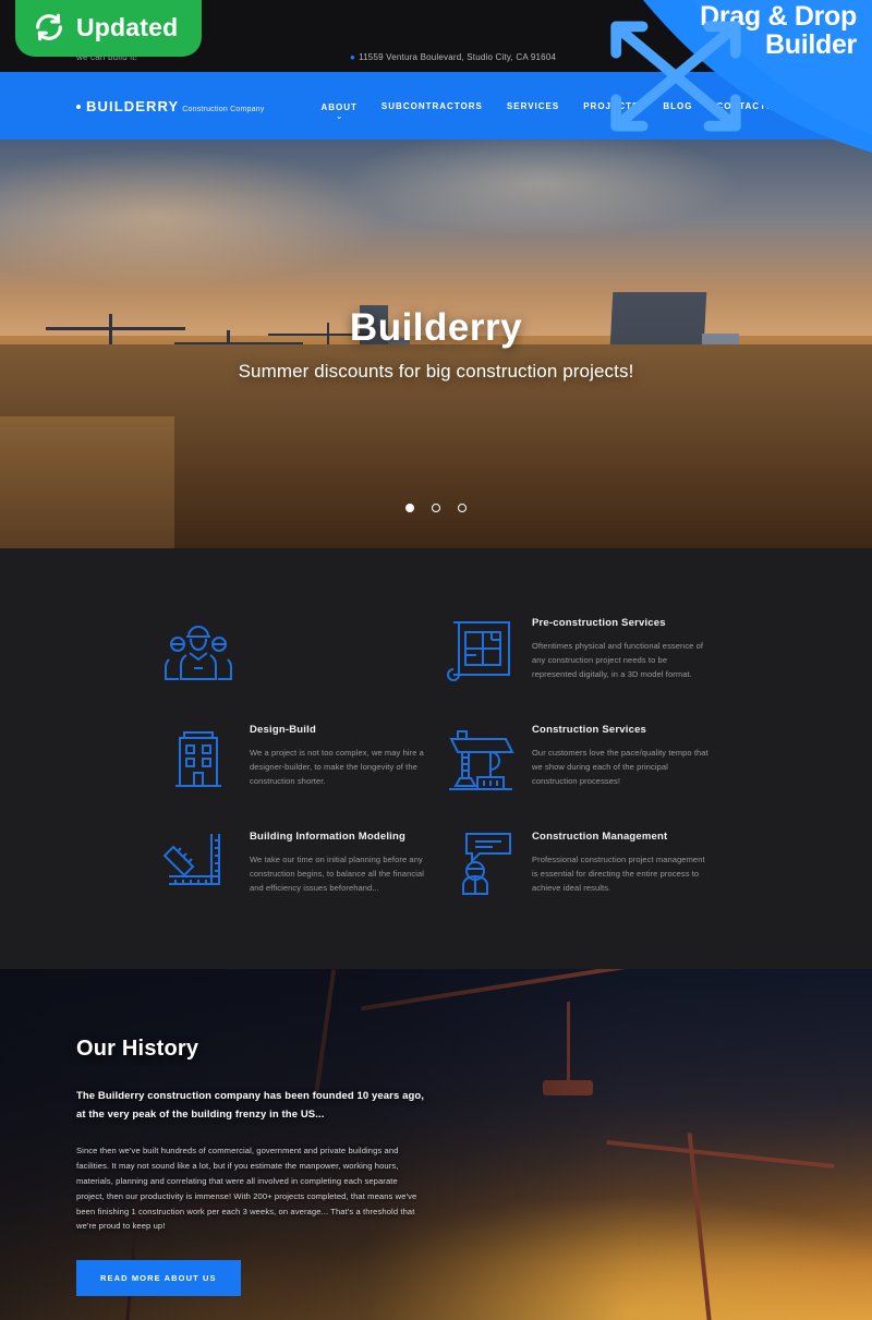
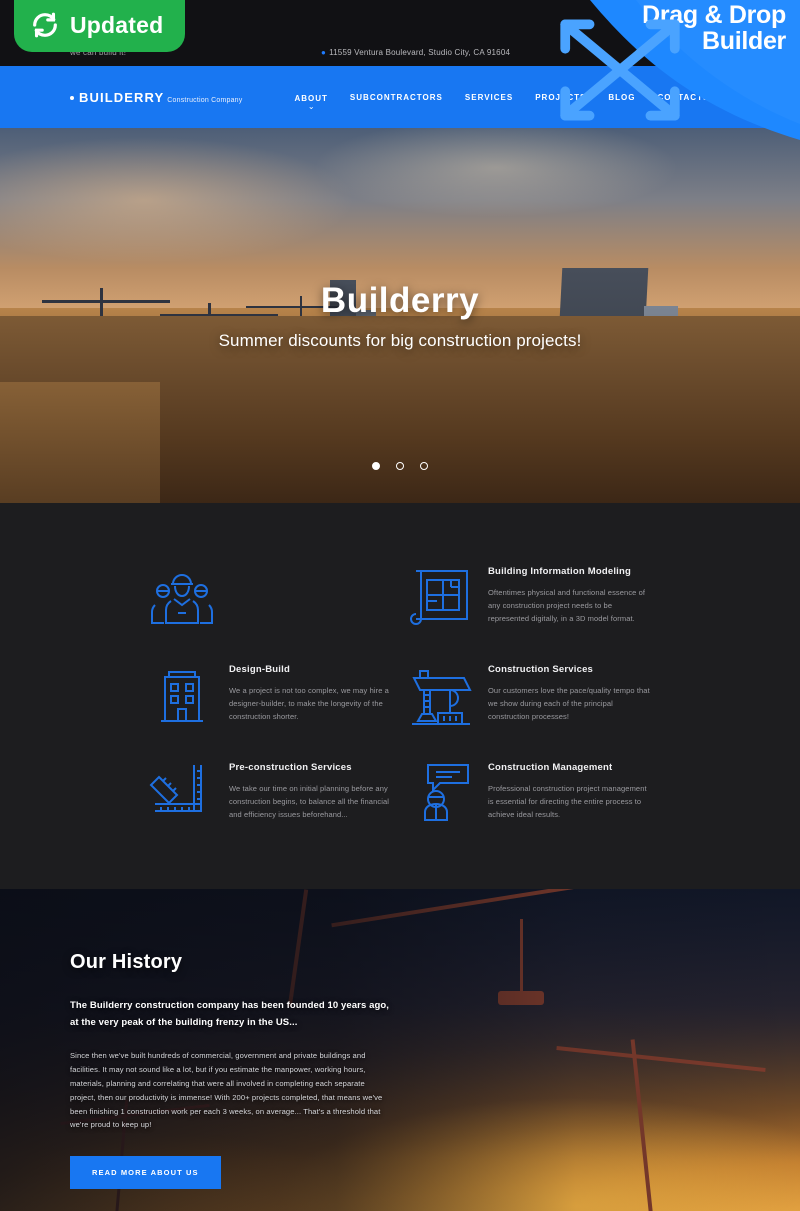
  we can build it!
  ●
  11559 Ventura Boulevard, Studio City, CA 91604
  BUILDERRY
  ABOUT
  ⌄
  SUBCONTRACTORS
  SERVICES
  PROJCT
  BLOG
  COTACT
  Builderry
  Summer discounts for big construction projects!
- Pre-construction Services
+ Building Information Modeling
  Oftentimes physical and functional essence of any construction project needs to be represented digitally, in a 3D model format.
  Design-Build
  We a project is not too complex, we may hire a designer-builder, to make the longevity of the construction shorter.
  Construction Services
  Our customers love the pace/quality tempo that we show during each of the principal construction processes!
- Building Information Modeling
+ Pre-construction Services
  We take our time on initial planning before any construction begins, to balance all the financial and efficiency issues beforehand...
  Construction Management
  Professional construction project management is essential for directing the entire process to achieve ideal results.
  Our History
  The Builderry construction company has been founded 10 years ago, at the very peak of the building frenzy in the US...
  Since then we've built hundreds of commercial, government and private buildings and facilities. It may not sound like a lot, but if you estimate the manpower, working hours, materials, planning and correlating that were all involved in completing each separate project, then our productivity is immense! With 200+ projects completed, that means we've been finishing 1 construction work per each 3 weeks, on average... That's a threshold that we're proud to keep up!
  READ MORE ABOUT US
  Drag & Drop
  Builder
  Updated
